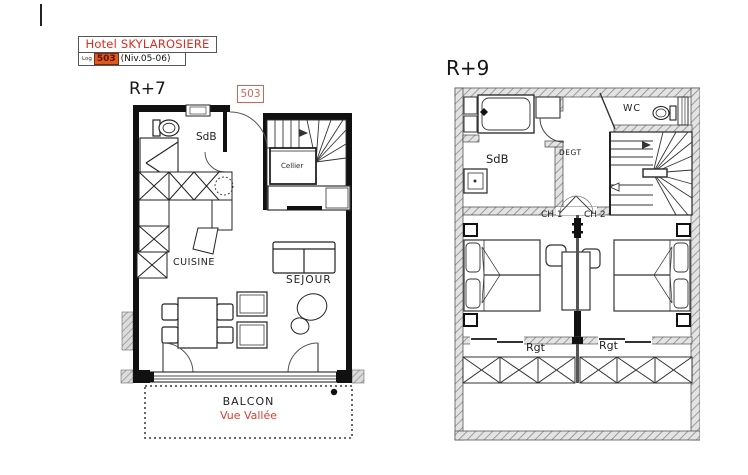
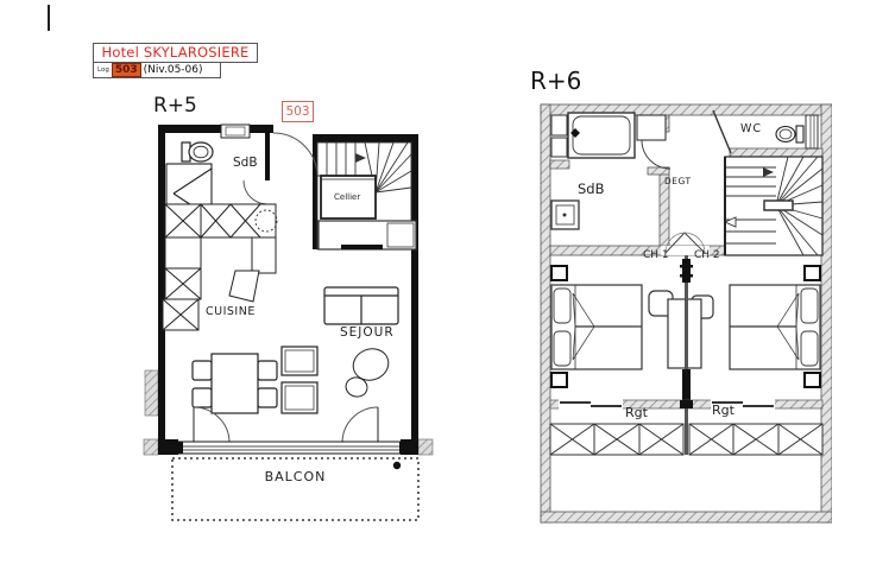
  Hotel SKYLAROSIERE
  503
  (Niv.05-06)
- R+7
+ R+5
  503
- R+9
+ R+6
  SdB
  Cellier
  CUISINE
  SEJOUR
  BALCON
- Vue Vallée
  WC
  SdB
  DEGT
  CH 1
  CH 2
  Rgt
  Rgt
